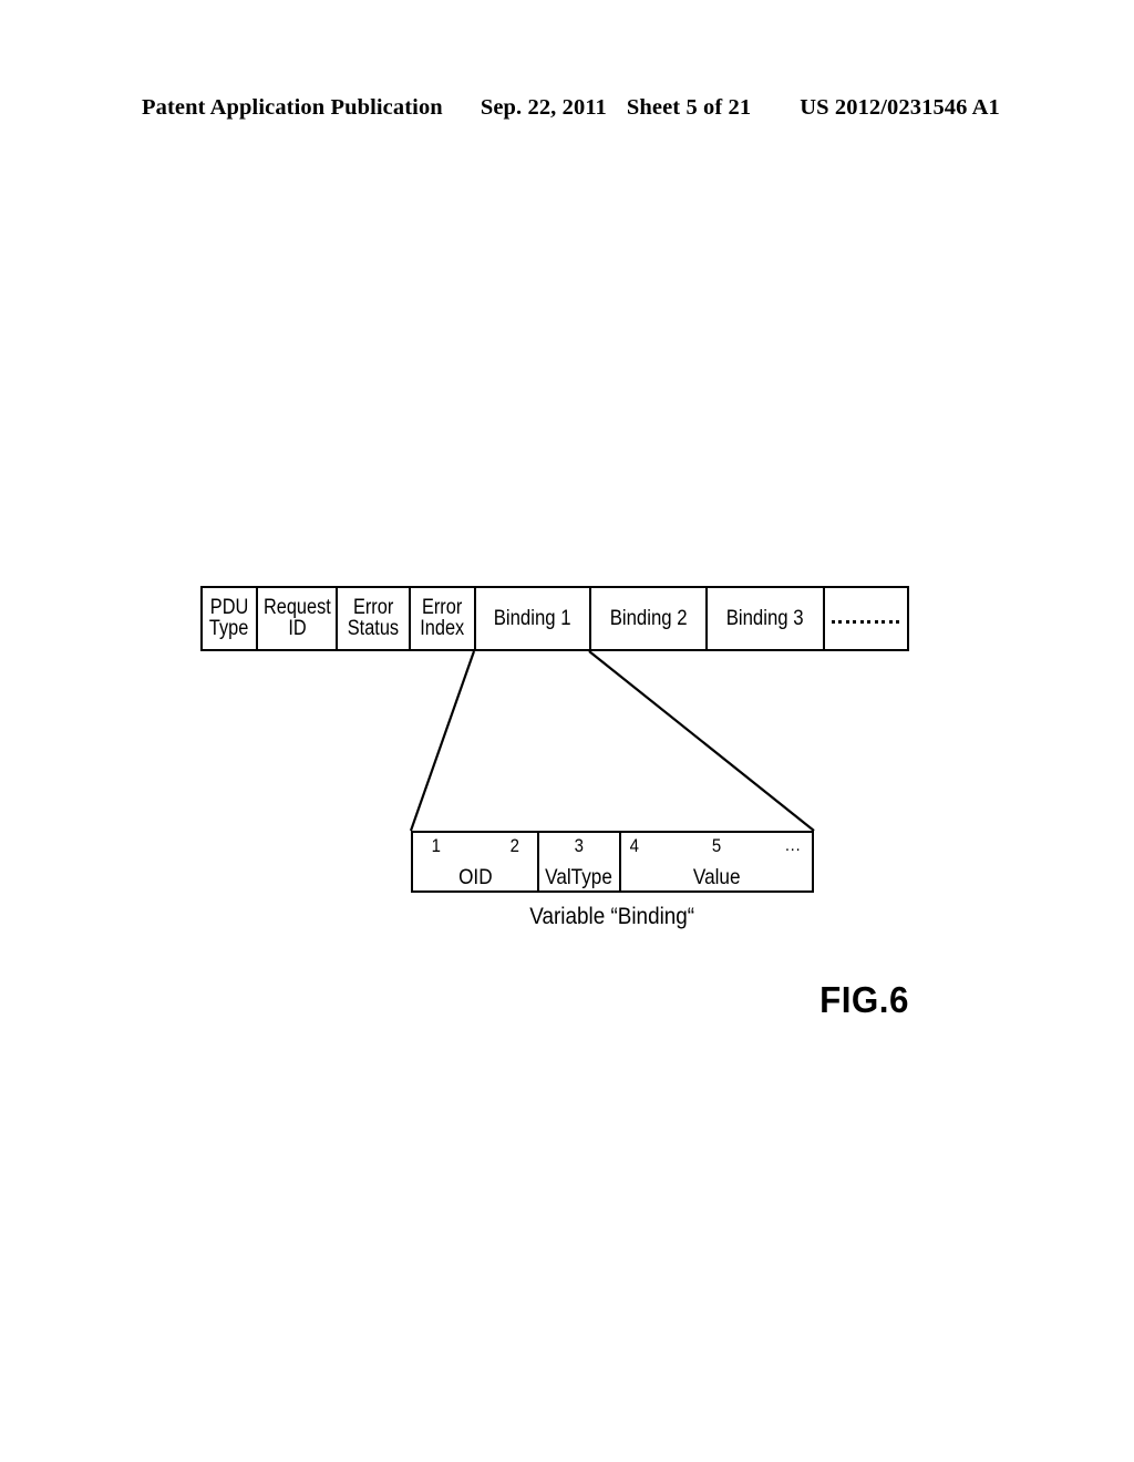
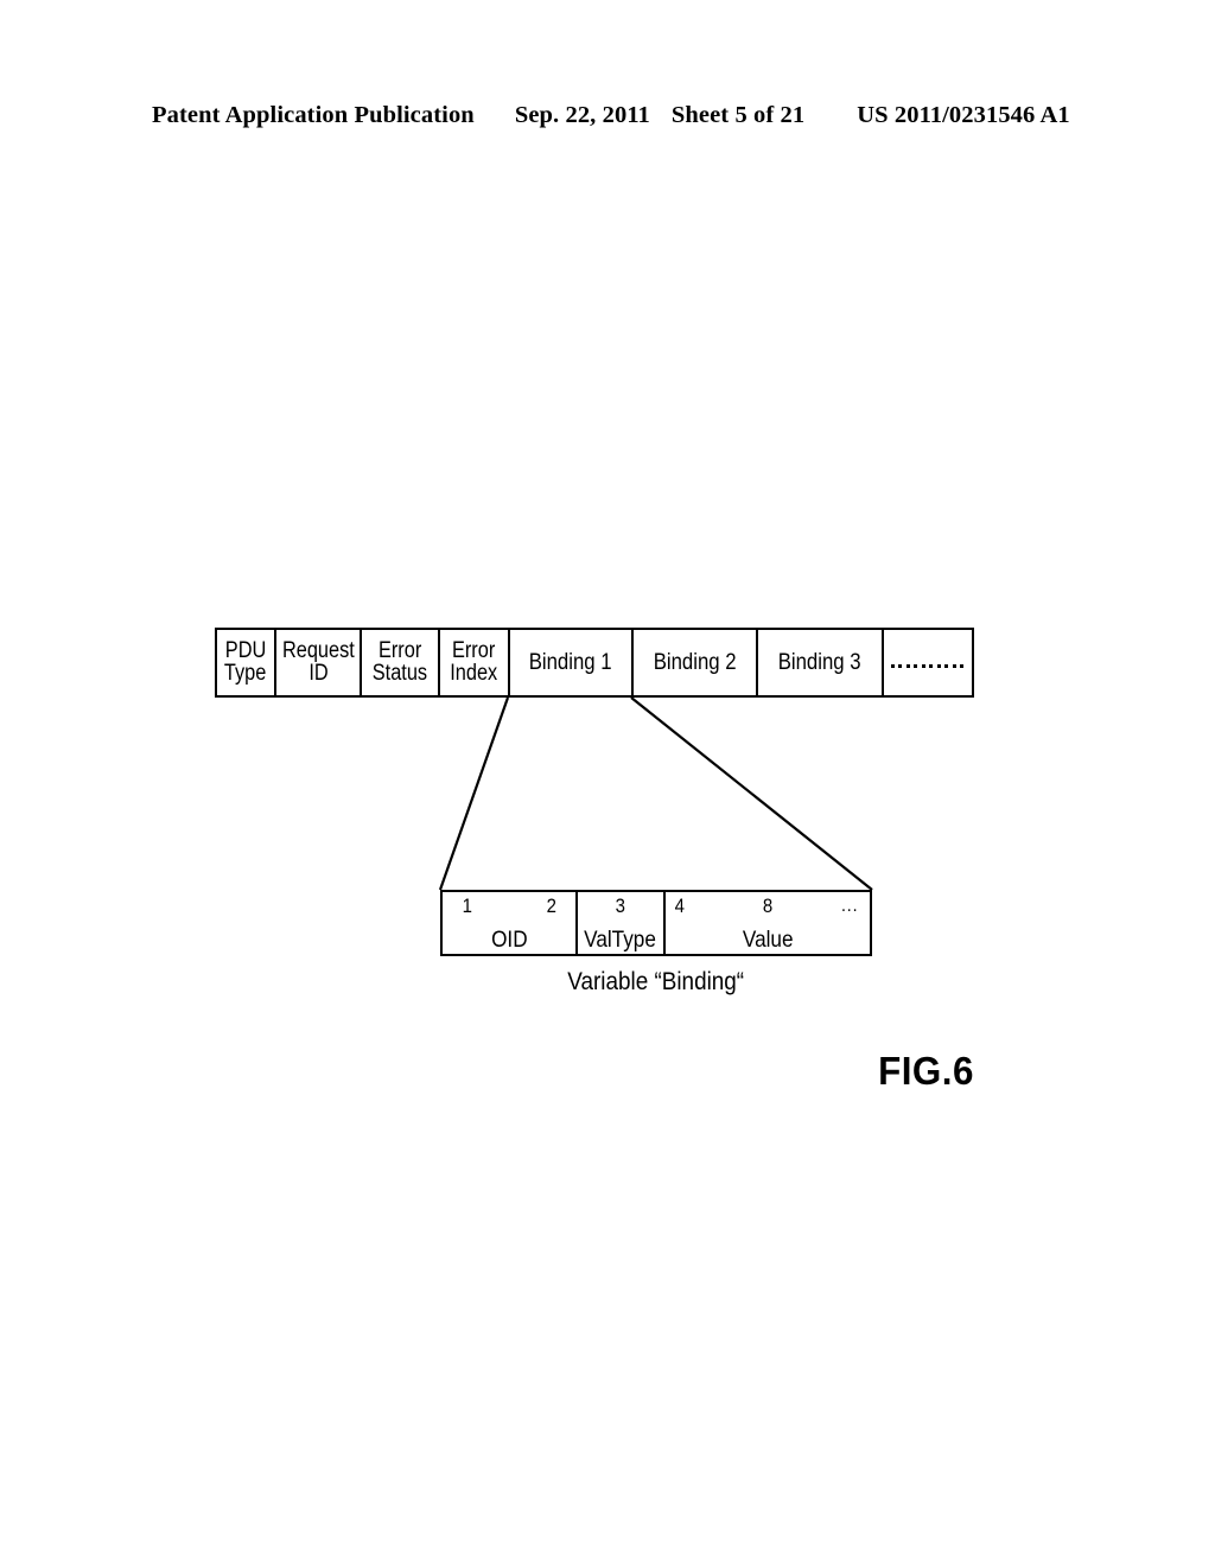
  Patent Application Publication
  Sep. 22, 2011
  Sheet 5 of 21
- US 2012/0231546 A1
+ US 2011/0231546 A1
  PDU
  Type
  Request
  ID
  Error
  Status
  Error
  Index
  Binding 1
  Binding 2
  Binding 3
  1
  2
  OID
  3
  ValType
  4
- 5
+ 8
  ...
  Value
  Variable “Binding“
  FIG.6
